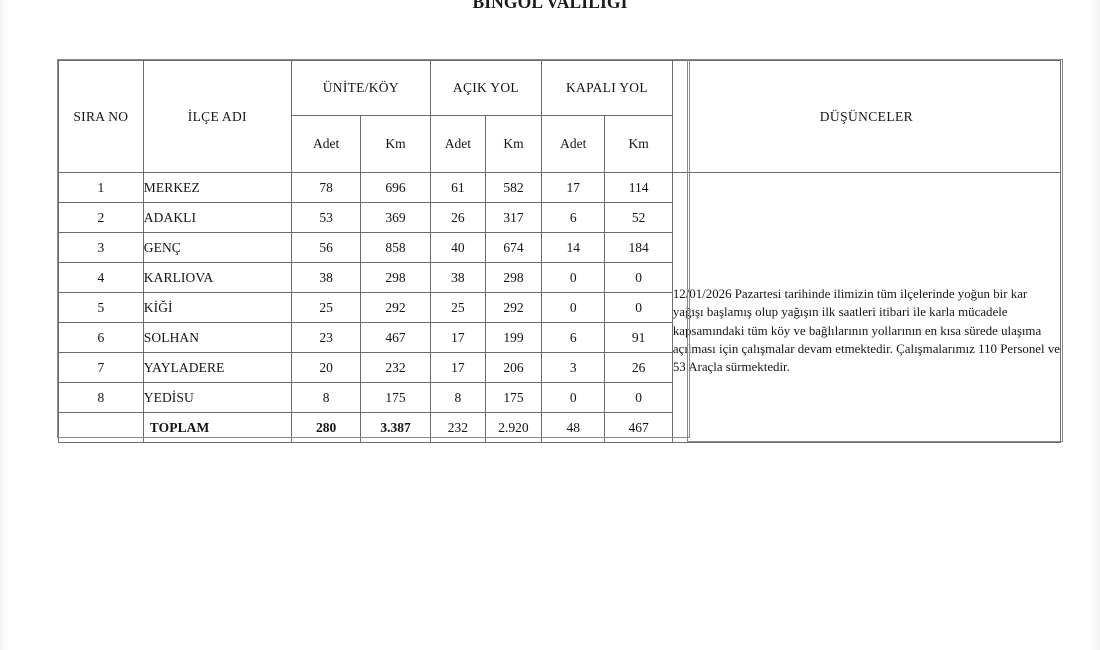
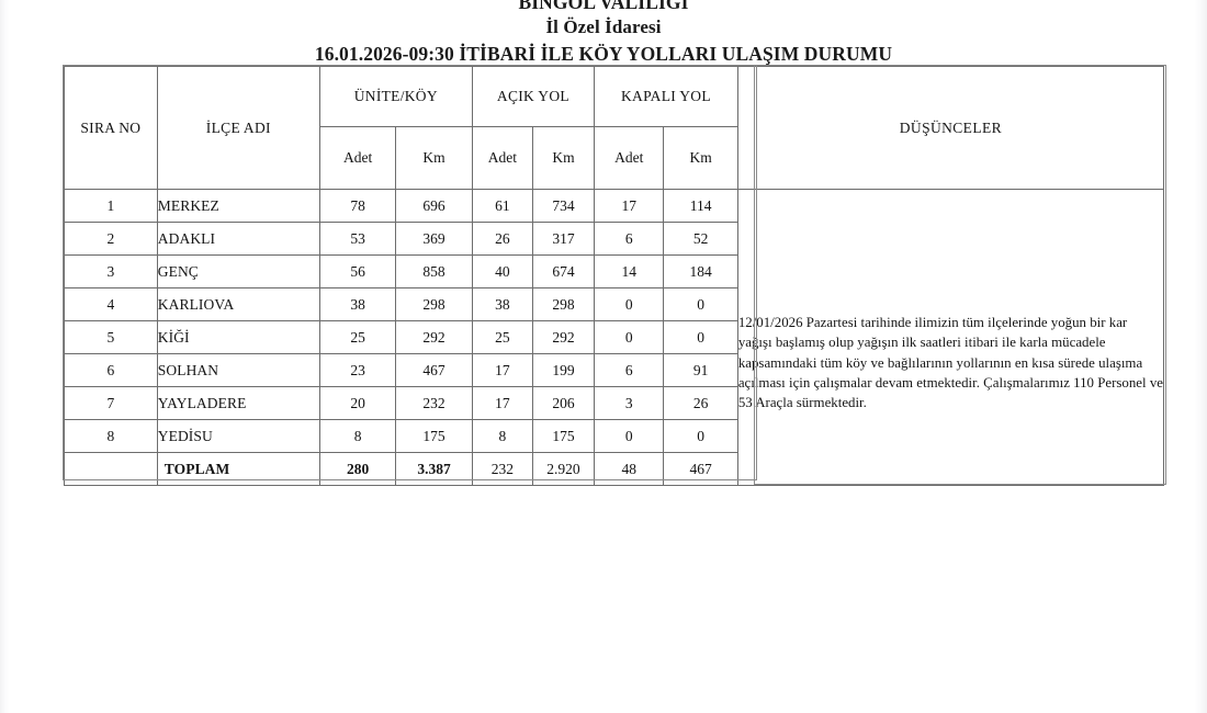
  BİNGÖL VALİLİĞİ
+ İl Özel İdaresi
+ 16.01.2026-09:30 İTİBARİ İLE KÖY YOLLARI ULAŞIM DURUMU
  SIRA NO	İLÇE ADI	ÜNİTE/KÖY	AÇIK YOL	KAPALI YOL	DÜŞÜNCELER
  Adet	Km	Adet	Km	Adet	Km
- 1	MERKEZ	78	696	61	582	17	114	12/01/2026 Pazartesi tarihinde ilimizin tüm ilçelerinde yoğun bir kar yağışı başlamış olup yağışın ilk saatleri itibari ile karla mücadele kapsamındaki tüm köy ve bağlılarının yollarının en kısa sürede ulaşıma açılması için çalışmalar devam etmektedir. Çalışmalarımız 110 Personel ve 53 Araçla sürmektedir.
+ 1	MERKEZ	78	696	61	734	17	114	12/01/2026 Pazartesi tarihinde ilimizin tüm ilçelerinde yoğun bir kar yağışı başlamış olup yağışın ilk saatleri itibari ile karla mücadele kapsamındaki tüm köy ve bağlılarının yollarının en kısa sürede ulaşıma açılması için çalışmalar devam etmektedir. Çalışmalarımız 110 Personel ve 53 Araçla sürmektedir.
  2	ADAKLI	53	369	26	317	6	52
  3	GENÇ	56	858	40	674	14	184
  4	KARLIOVA	38	298	38	298	0	0
  5	KİĞİ	25	292	25	292	0	0
  6	SOLHAN	23	467	17	199	6	91
  7	YAYLADERE	20	232	17	206	3	26
  8	YEDİSU	8	175	8	175	0	0
  	TOPLAM	280	3.387	232	2.920	48	467
